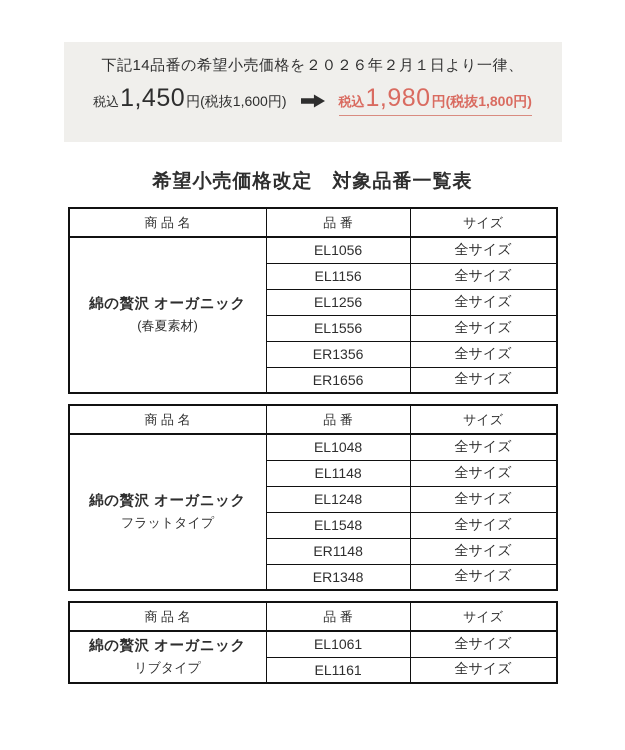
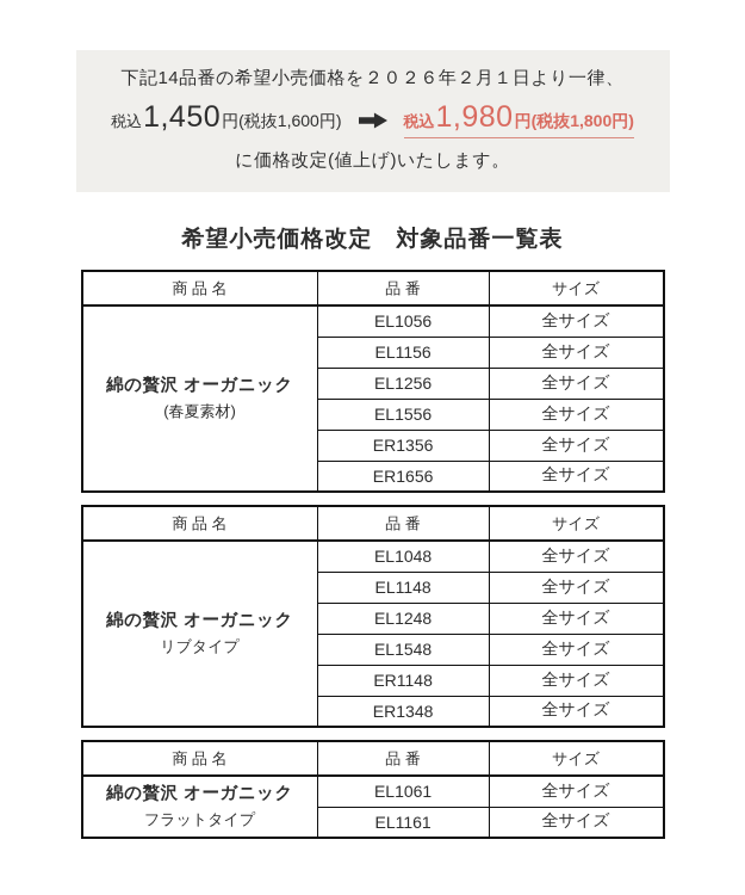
  下記14品番の希望小売価格を２０２６年２月１日より一律、
  税込
  1,450
  円(税抜1,600円)
  税込
  1,980
  円(税抜1,800円)
+ に価格改定(値上げ)いたします。
  希望小売価格改定 対象品番一覧表
  商 品 名	品 番	サイズ
  綿の贅沢 オーガニック(春夏素材)	EL1056	全サイズ
  EL1156	全サイズ
  EL1256	全サイズ
  EL1556	全サイズ
  ER1356	全サイズ
  ER1656	全サイズ
  商 品 名	品 番	サイズ
- 綿の贅沢 オーガニックフラットタイプ	EL1048	全サイズ
+ 綿の贅沢 オーガニックリブタイプ	EL1048	全サイズ
  EL1148	全サイズ
  EL1248	全サイズ
  EL1548	全サイズ
  ER1148	全サイズ
  ER1348	全サイズ
  商 品 名	品 番	サイズ
- 綿の贅沢 オーガニックリブタイプ	EL1061	全サイズ
+ 綿の贅沢 オーガニックフラットタイプ	EL1061	全サイズ
  EL1161	全サイズ
